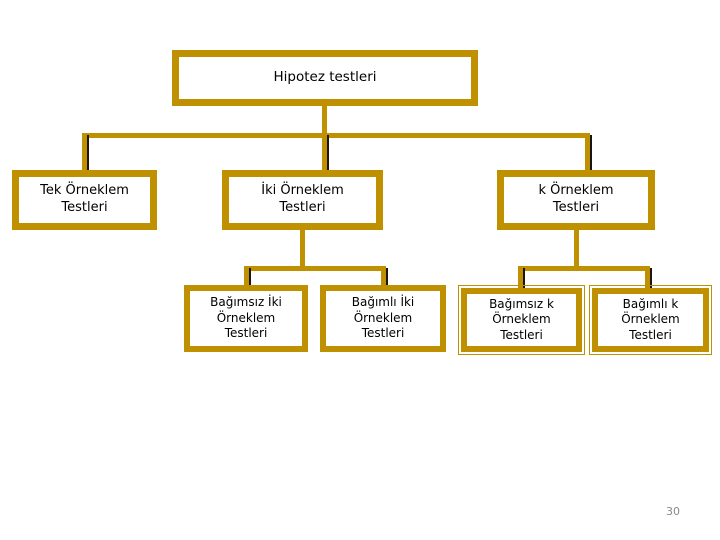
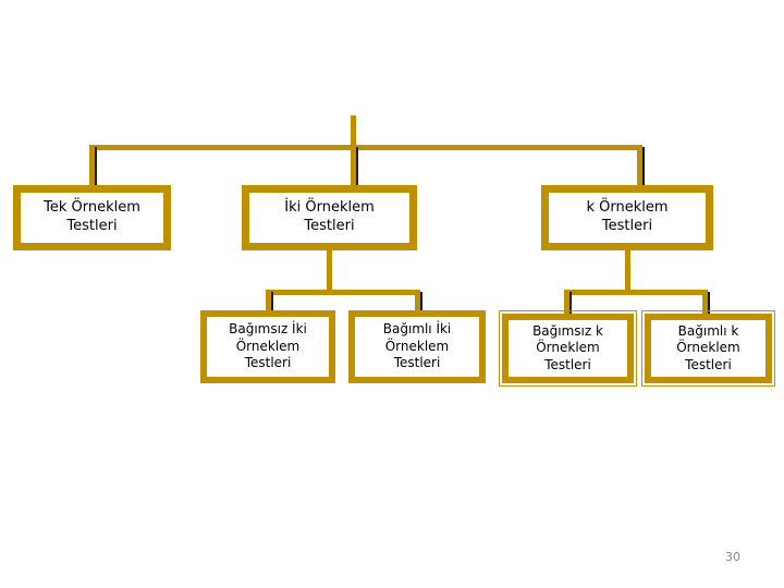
- Hipotez testleri
  Tek Örneklem
  Testleri
  İki Örneklem
  Testleri
  k Örneklem
  Testleri
  Bağımsız İki
  Örneklem
  Testleri
  Bağımlı İki
  Örneklem
  Testleri
  Bağımsız k
  Örneklem
  Testleri
  Bağımlı k
  Örneklem
  Testleri
  30
